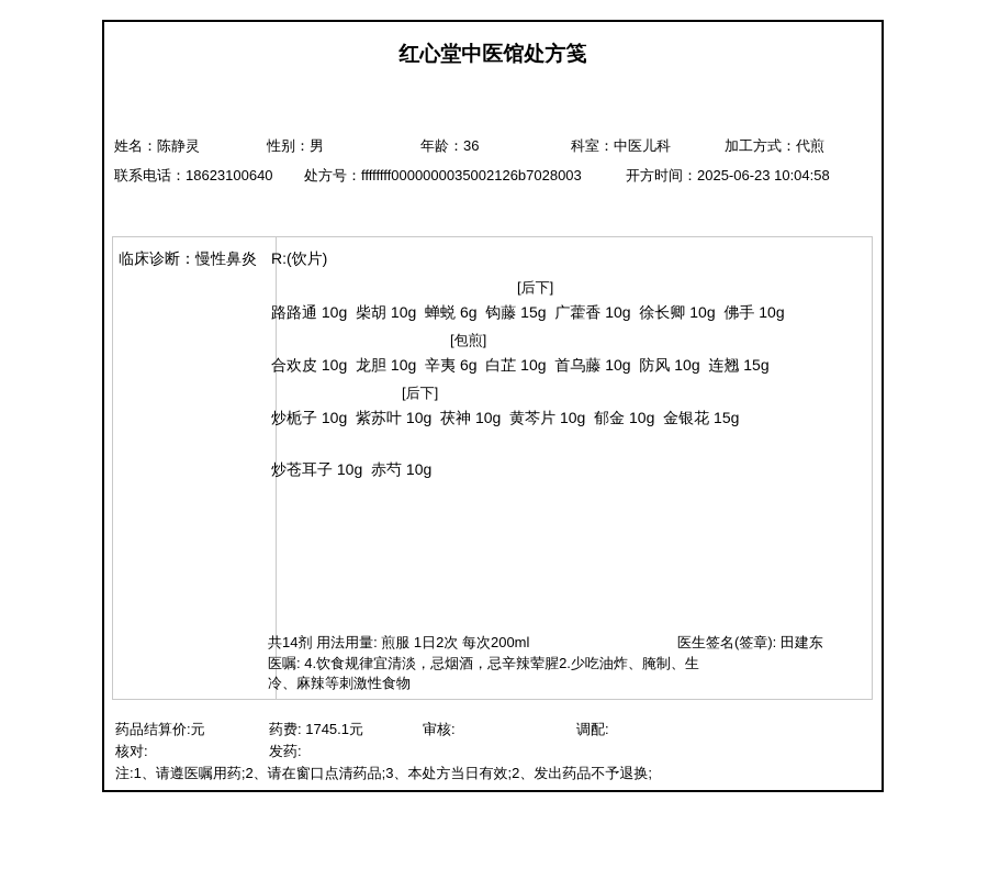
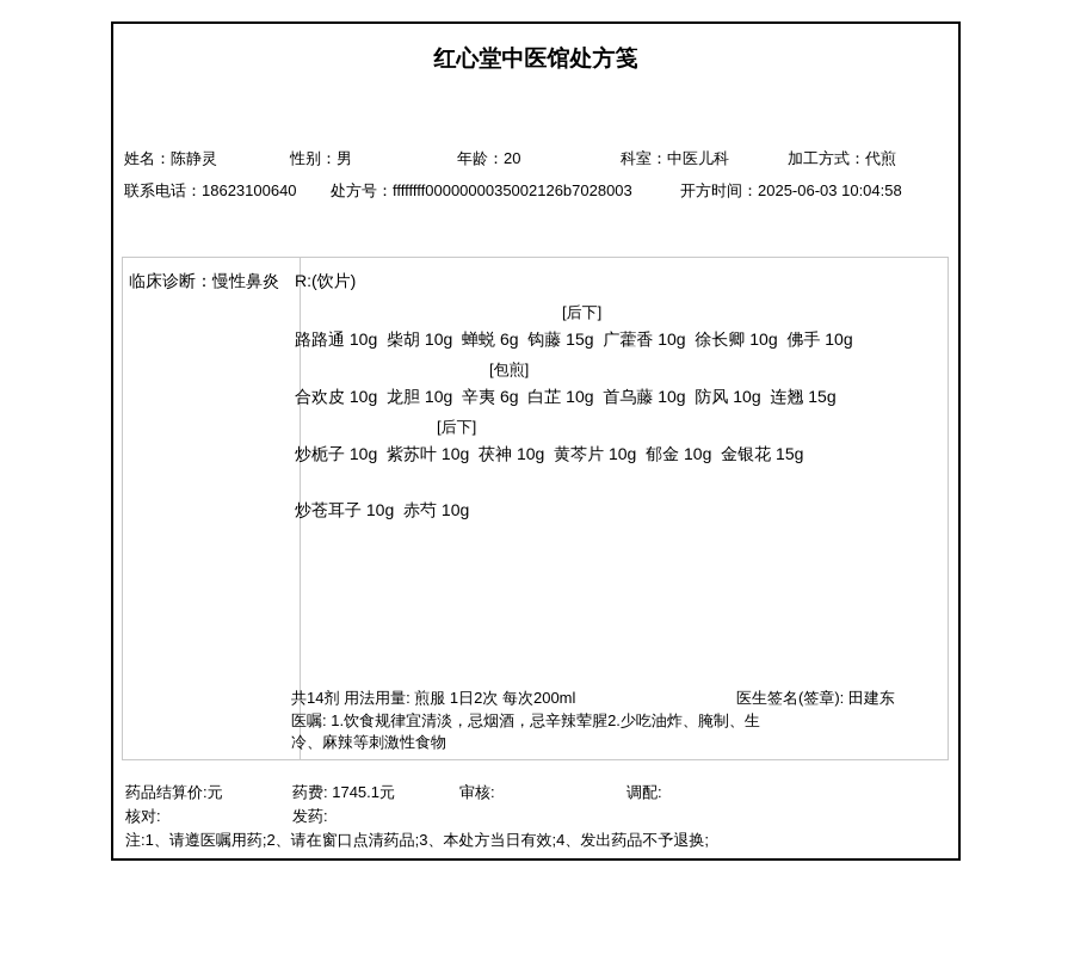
  红心堂中医馆处方笺
  姓名：陈静灵
  性别：男
- 年龄：36
+ 年龄：20
  科室：中医儿科
  加工方式：代煎
  联系电话：18623100640
  处方号：ffffffff0000000035002126b7028003
- 开方时间：2025-06-23 10:04:58
+ 开方时间：2025-06-03 10:04:58
  临床诊断：慢性鼻炎
  R:(饮片)
  [后下]
  路路通 10g 柴胡 10g 蝉蜕 6g 钩藤 15g 广藿香 10g 徐长卿 10g 佛手 10g
  [包煎]
  合欢皮 10g 龙胆 10g 辛夷 6g 白芷 10g 首乌藤 10g 防风 10g 连翘 15g
  [后下]
  炒栀子 10g 紫苏叶 10g 茯神 10g 黄芩片 10g 郁金 10g 金银花 15g
  炒苍耳子 10g 赤芍 10g
  共14剂 用法用量: 煎服 1日2次 每次200ml
  医生签名(签章): 田建东
- 医嘱: 4.饮食规律宜清淡，忌烟酒，忌辛辣荤腥2.少吃油炸、腌制、生冷、麻辣等刺激性食物
+ 医嘱: 1.饮食规律宜清淡，忌烟酒，忌辛辣荤腥2.少吃油炸、腌制、生冷、麻辣等刺激性食物
  药品结算价:元
  药费: 1745.1元
  审核:
  调配:
  核对:
  发药:
- 注:1、请遵医嘱用药;2、请在窗口点清药品;3、本处方当日有效;2、发出药品不予退换;
+ 注:1、请遵医嘱用药;2、请在窗口点清药品;3、本处方当日有效;4、发出药品不予退换;
